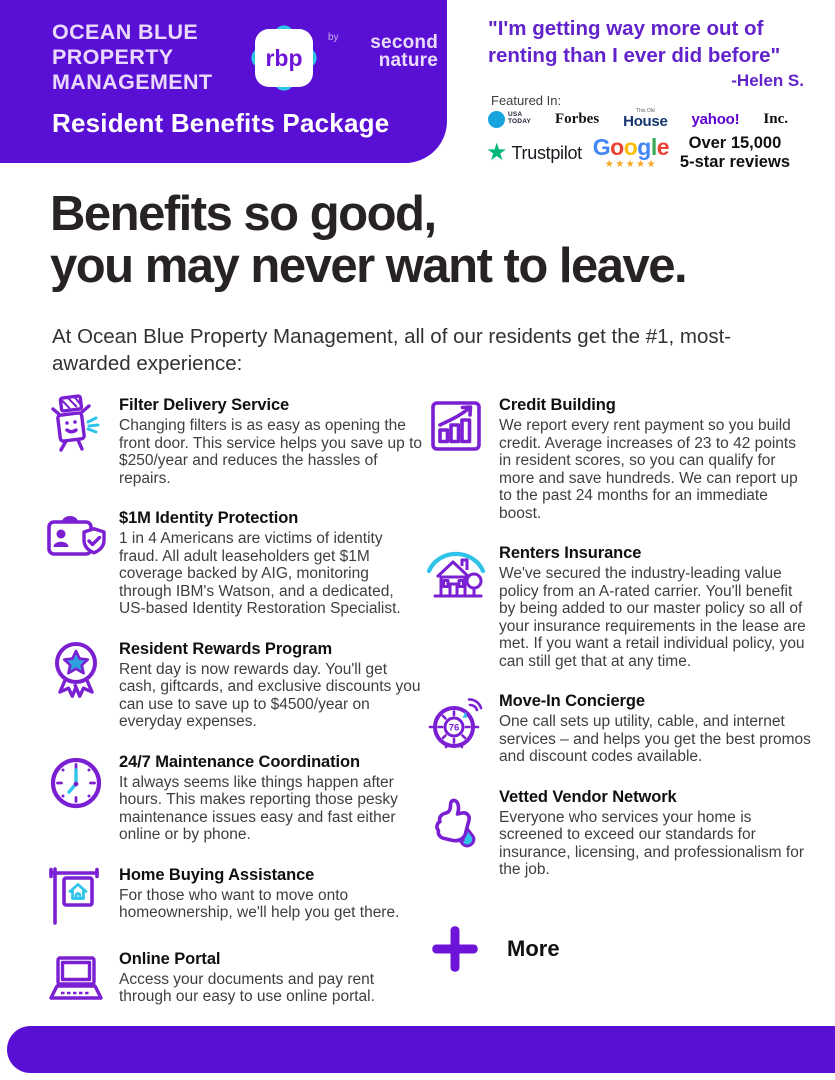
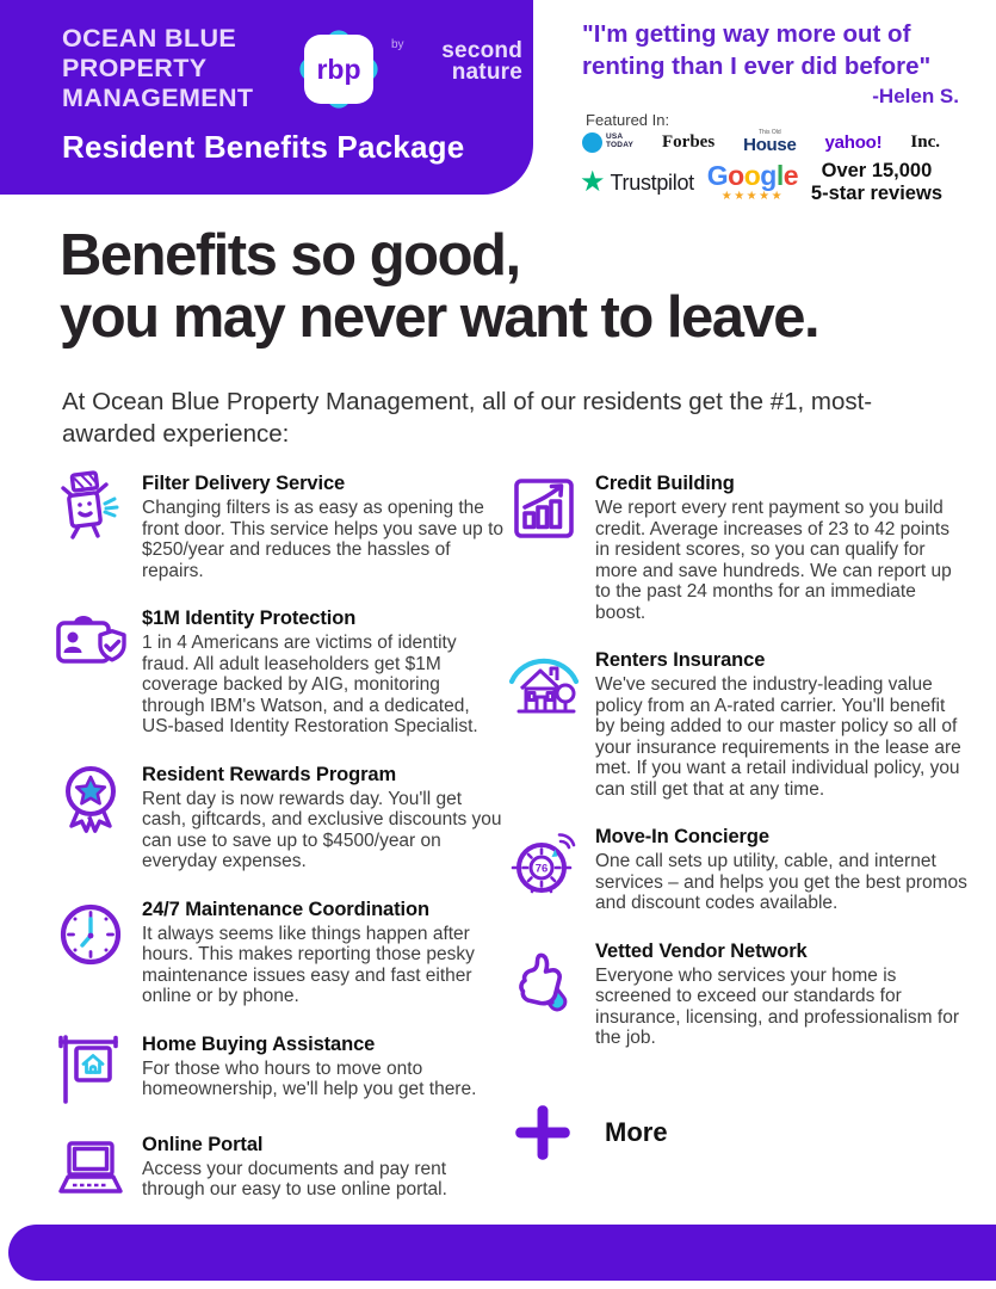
  OCEAN BLUE
  PROPERTY
  MANAGEMENT
  rbp
  by
  second
  nature
  Resident Benefits Package
  "I'm getting way more out of
  renting than I ever did before"
  -Helen S.
  Featured In:
  Forbes
  House
  yahoo!
  Inc.
  ★
  Trustpilot
  Google
  ★★★★★
  Over 15,000
  5-star reviews
  Benefits so good,
  you may never want to leave.
  At Ocean Blue Property Management, all of our residents get the #1, most-awarded experience:
  Filter Delivery Service
  Changing filters is as easy as opening the front door. This service helps you save up to $250/year and reduces the hassles of repairs.
  $1M Identity Protection
  1 in 4 Americans are victims of identity fraud. All adult leaseholders get $1M coverage backed by AIG, monitoring through IBM's Watson, and a dedicated, US-based Identity Restoration Specialist.
  Resident Rewards Program
  Rent day is now rewards day. You'll get cash, giftcards, and exclusive discounts you can use to save up to $4500/year on everyday expenses.
  24/7 Maintenance Coordination
  It always seems like things happen after hours. This makes reporting those pesky maintenance issues easy and fast either online or by phone.
  Home Buying Assistance
- For those who want to move onto homeownership, we'll help you get there.
+ For those who hours to move onto homeownership, we'll help you get there.
  Online Portal
  Access your documents and pay rent through our easy to use online portal.
  Credit Building
  We report every rent payment so you build credit. Average increases of 23 to 42 points in resident scores, so you can qualify for more and save hundreds. We can report up to the past 24 months for an immediate boost.
  Renters Insurance
  We've secured the industry-leading value policy from an A-rated carrier. You'll benefit by being added to our master policy so all of your insurance requirements in the lease are met. If you want a retail individual policy, you can still get that at any time.
  76
  Move-In Concierge
  One call sets up utility, cable, and internet services – and helps you get the best promos and discount codes available.
  Vetted Vendor Network
  Everyone who services your home is screened to exceed our standards for insurance, licensing, and professionalism for the job.
  More
